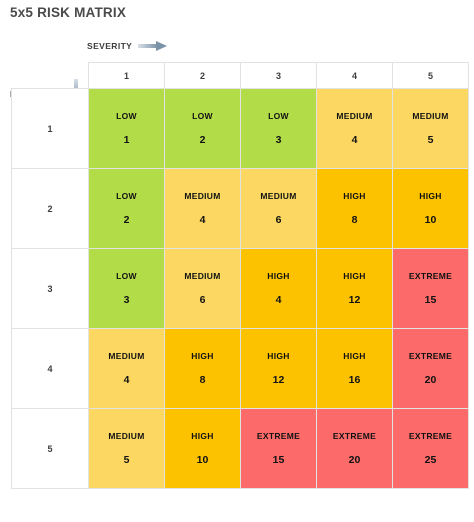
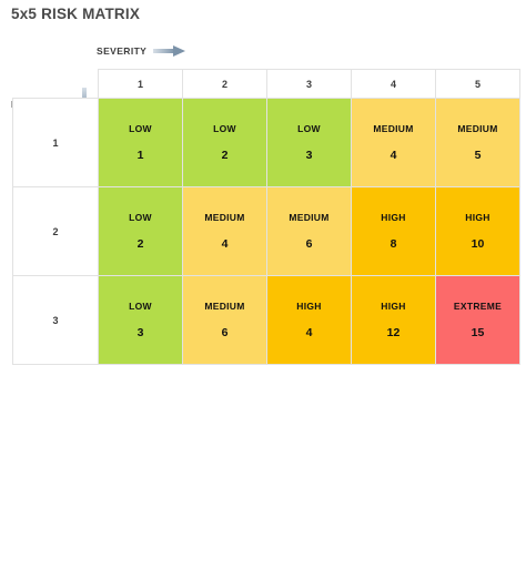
  5x5 RISK MATRIX
  SEVERITY
  	1	2	3	4	5
  1	LOW1	LOW2	LOW3	MEDIUM4	MEDIUM5
  2	LOW2	MEDIUM4	MEDIUM6	HIGH8	HIGH10
  3	LOW3	MEDIUM6	HIGH4	HIGH12	EXTREME15
- 4	MEDIUM4	HIGH8	HIGH12	HIGH16	EXTREME20
- 5	MEDIUM5	HIGH10	EXTREME15	EXTREME20	EXTREME25
